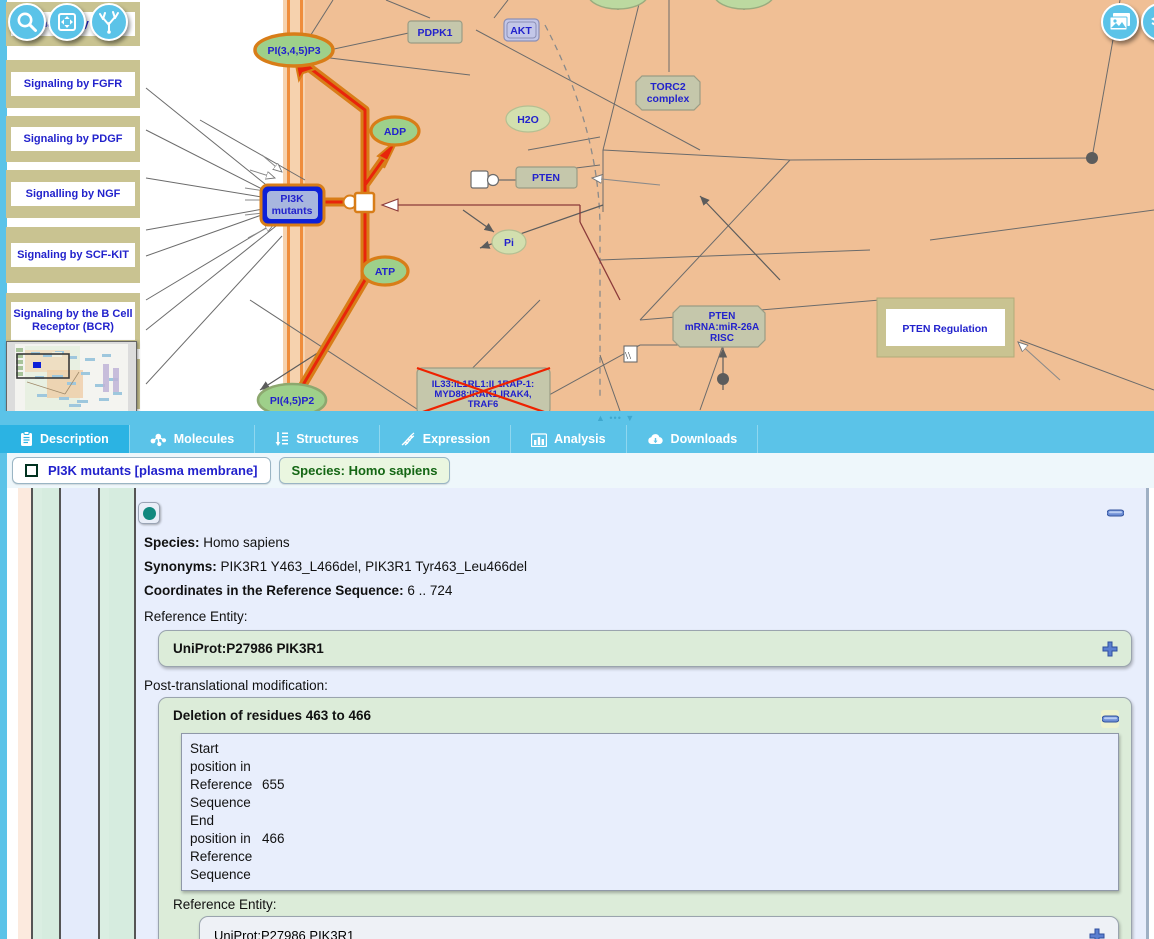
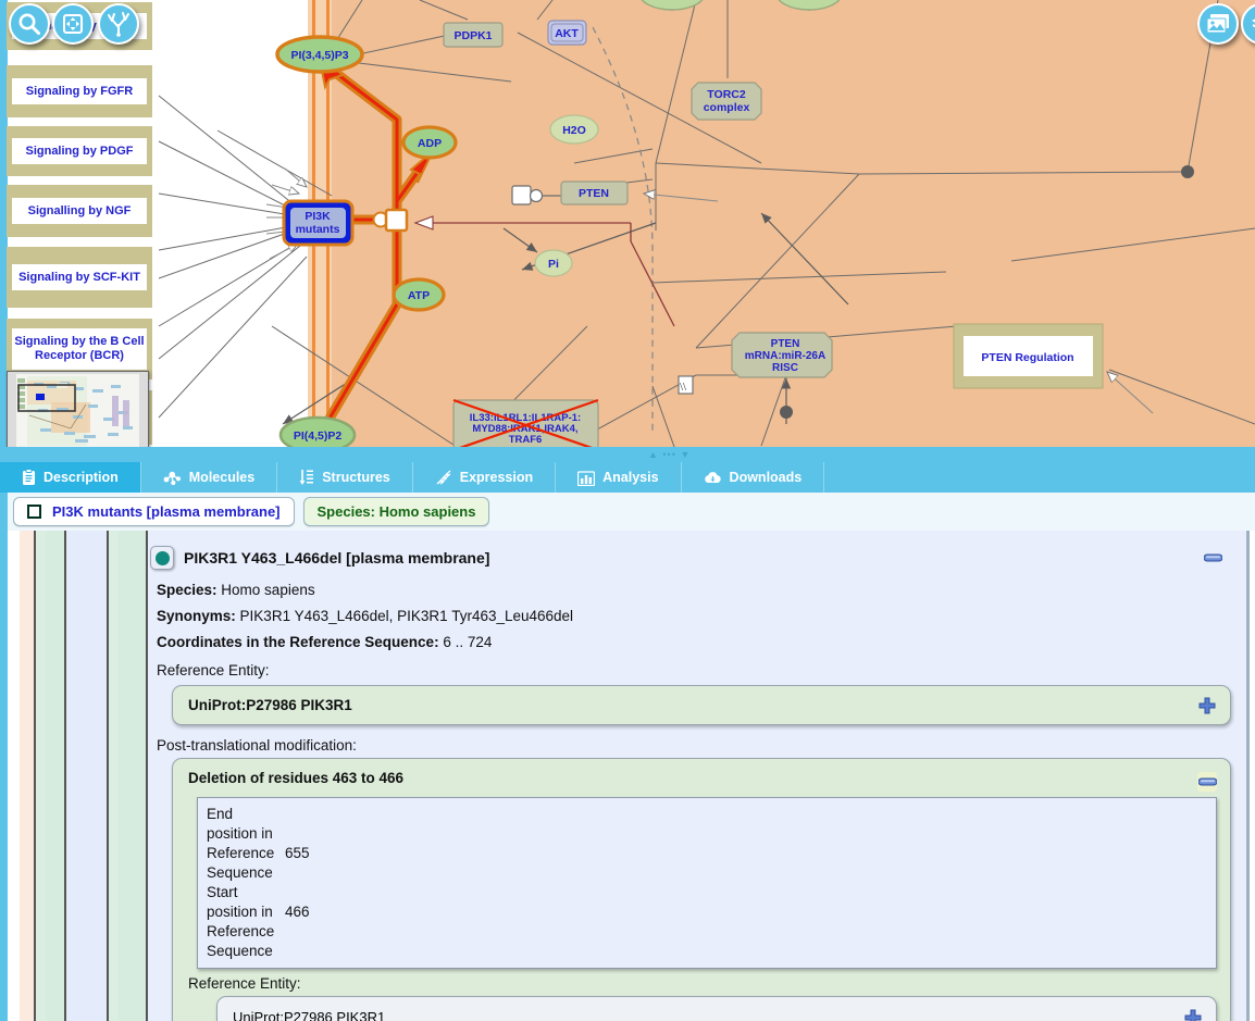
  \\
  PI(3,4,5)P3
  PDPK1
  AKT
  ADP
  H2O
  TORC2
  complex
  PI3K
  mutants
  PTEN
  Pi
  ATP
  PTEN
  mRNA:miR-26A
  RISC
  PTEN Regulation
  PI(4,5)P2
  IL33:ILRL1:ILRAP-1:
  MYD88:AK,IRAK4,
  TRAF6
  Signaling by FGFR
  Signaling by PDGF
  Signalling by NGF
  Signaling by SCF-KIT
  Signaling by the B Cell Receptor (BCR)
  ▲ ••• ▼
  Description
  Molecules
  Structures
  Expression
  Analysis
  Downloads
  PI3K mutants [plasma membrane]
  Species: Homo sapiens
+ PIK3R1 Y463_L466del [plasma membrane]
  Species: Homo sapiens
  Synonyms: PIK3R1 Y463_L466del, PIK3R1 Tyr463_Leu466del
  Coordinates in the Reference Sequence: 6 .. 724
  Reference Entity:
  UniProt:P27986 PIK3R1
  Post-translational modification:
  Deletion of residues 463 to 466
- Start position in Reference Sequence
+ End position in Reference Sequence
  655
- End position in Reference Sequence
+ Start position in Reference Sequence
  466
  Reference Entity:
  UniProt:P27986 PIK3R1
